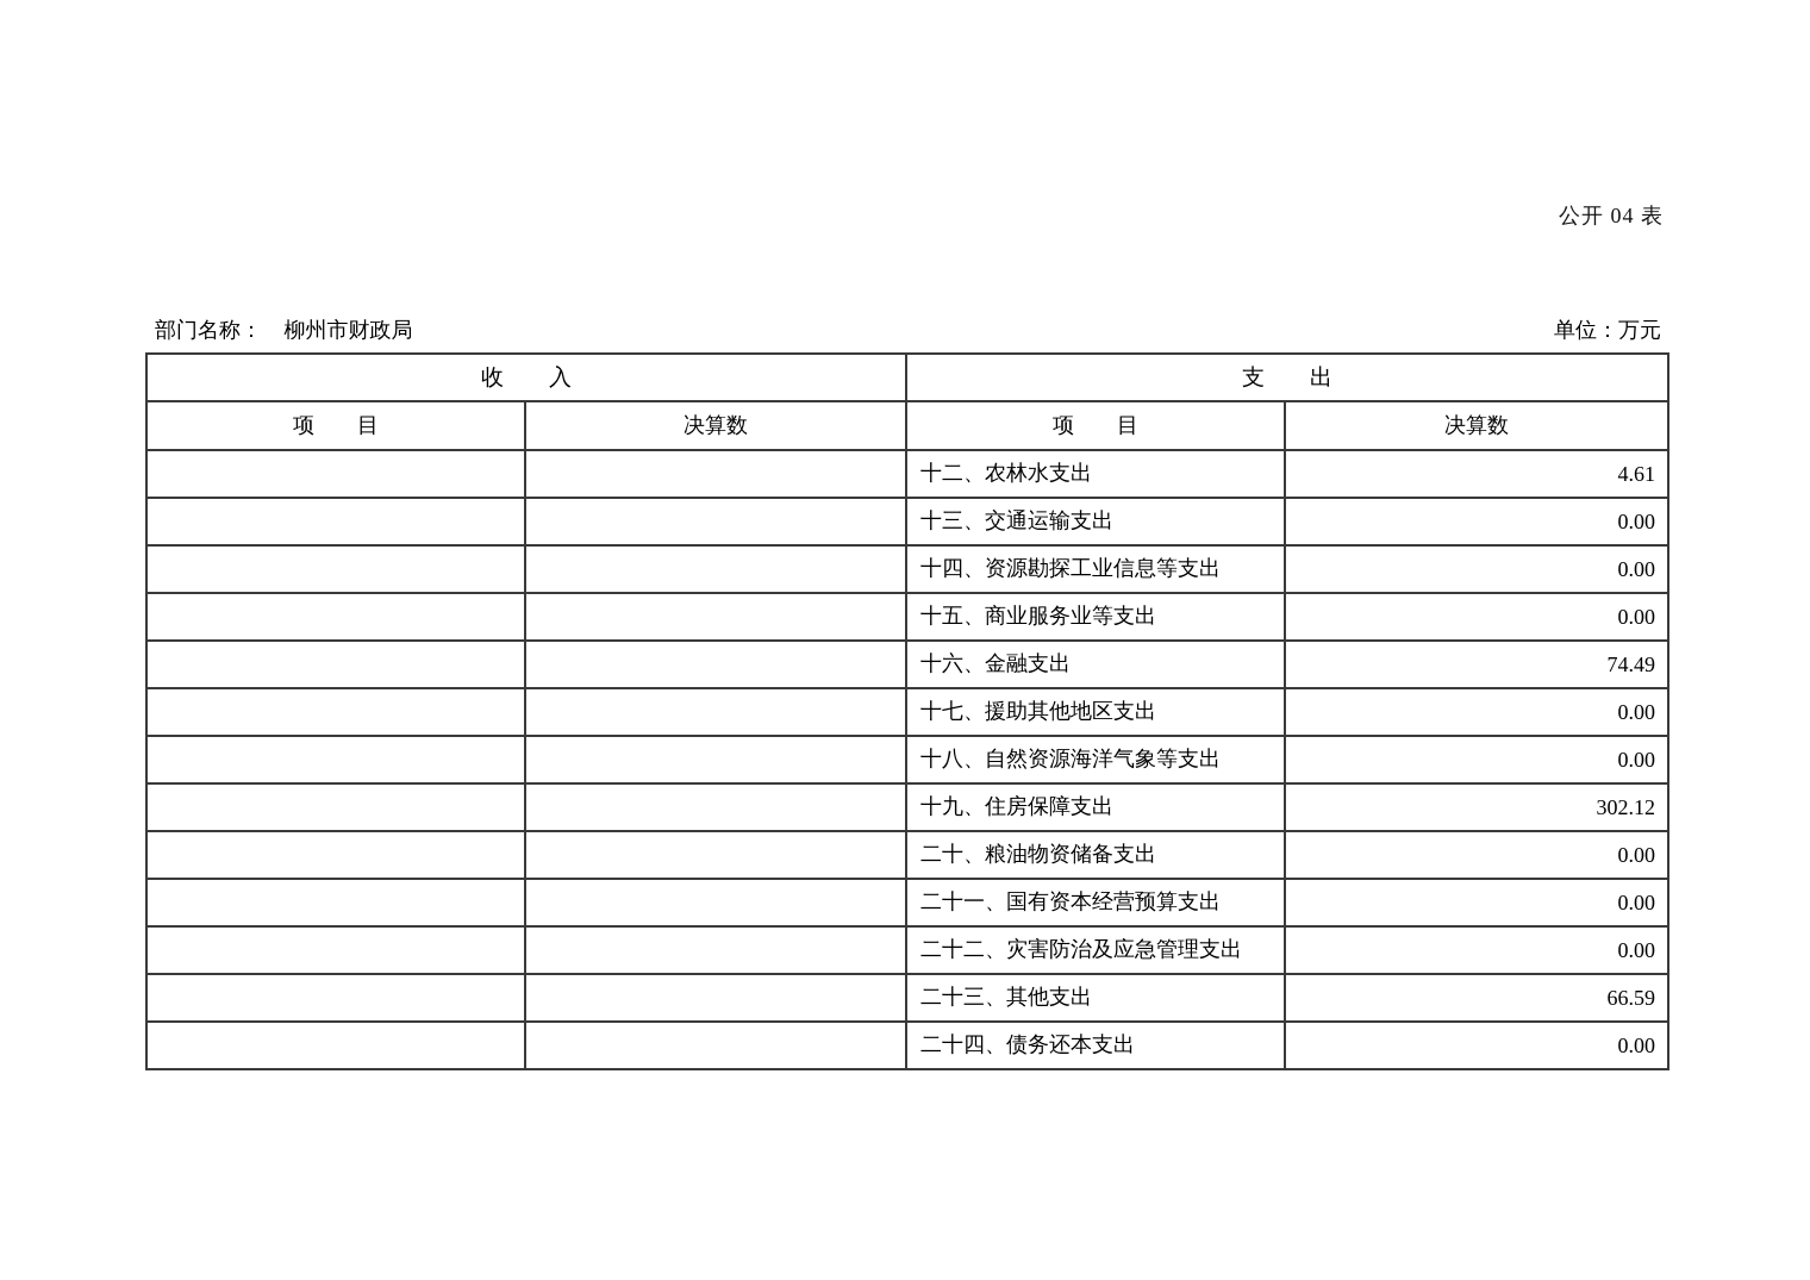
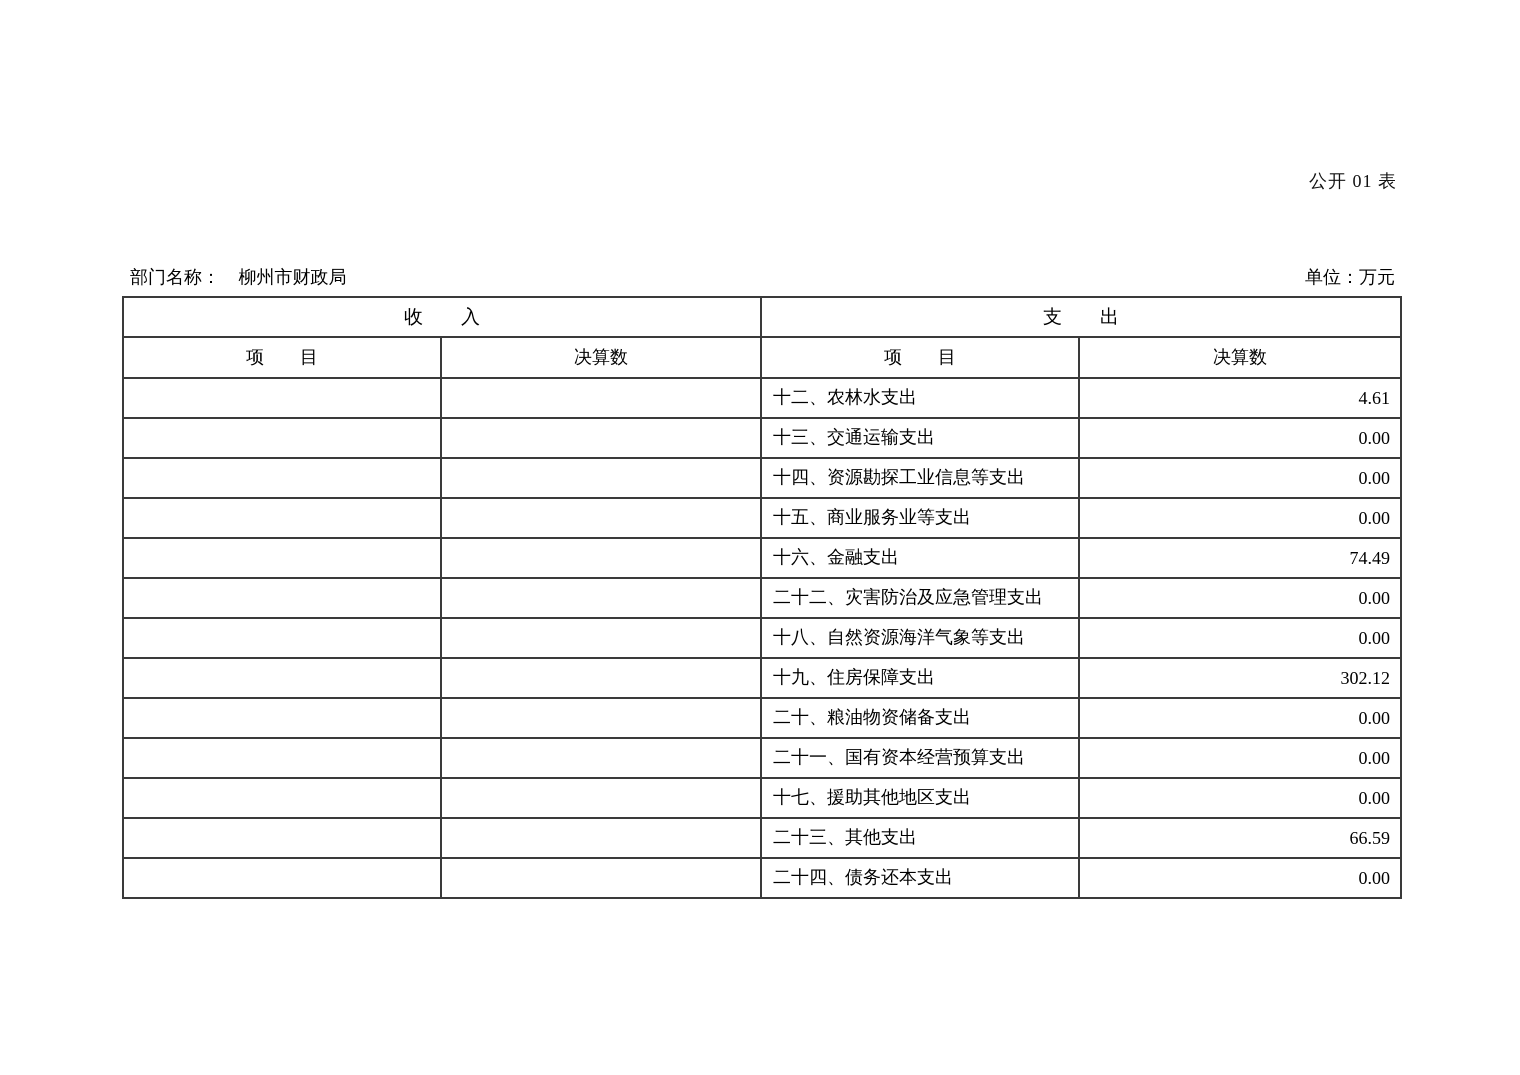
- 公开 04 表
+ 公开 01 表
  部门名称： 柳州市财政局
  单位：万元
  收 入	支 出
  项 目	决算数	项 目	决算数
  		十二、农林水支出	4.61
  		十三、交通运输支出	0.00
  		十四、资源勘探工业信息等支出	0.00
  		十五、商业服务业等支出	0.00
  		十六、金融支出	74.49
- 		十七、援助其他地区支出	0.00
+ 		二十二、灾害防治及应急管理支出	0.00
  		十八、自然资源海洋气象等支出	0.00
  		十九、住房保障支出	302.12
  		二十、粮油物资储备支出	0.00
  		二十一、国有资本经营预算支出	0.00
- 		二十二、灾害防治及应急管理支出	0.00
+ 		十七、援助其他地区支出	0.00
  		二十三、其他支出	66.59
  		二十四、债务还本支出	0.00
